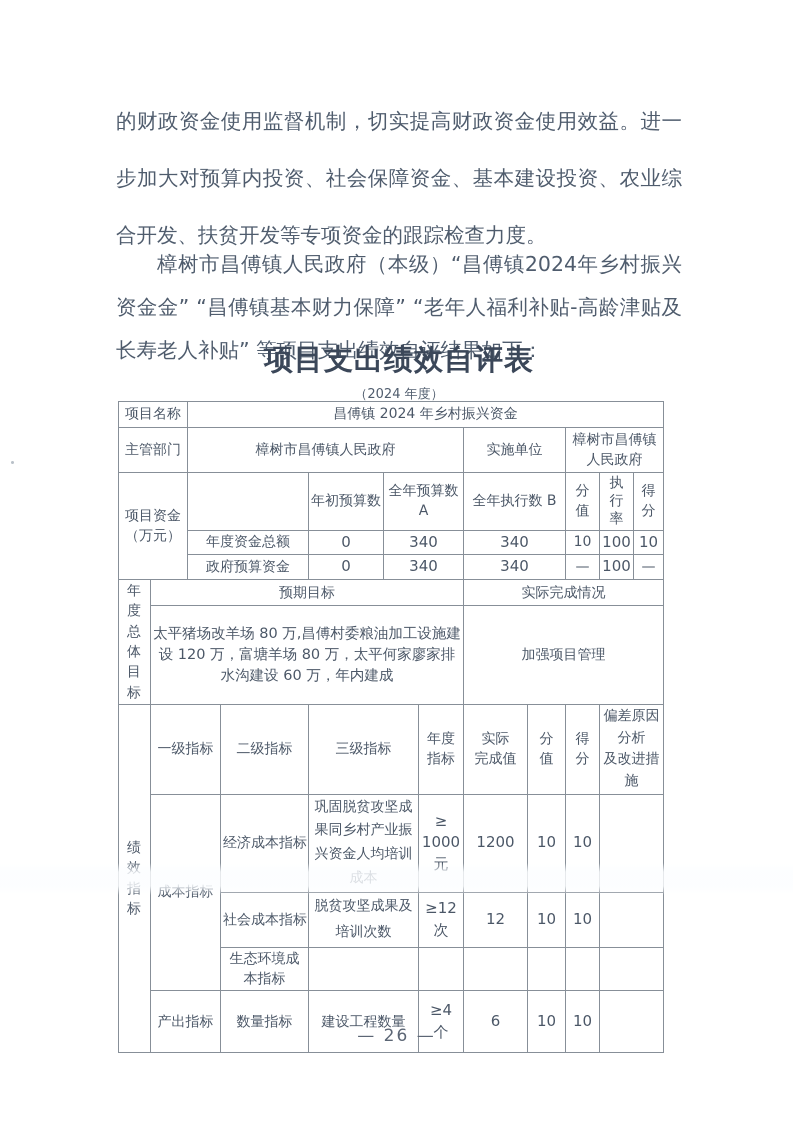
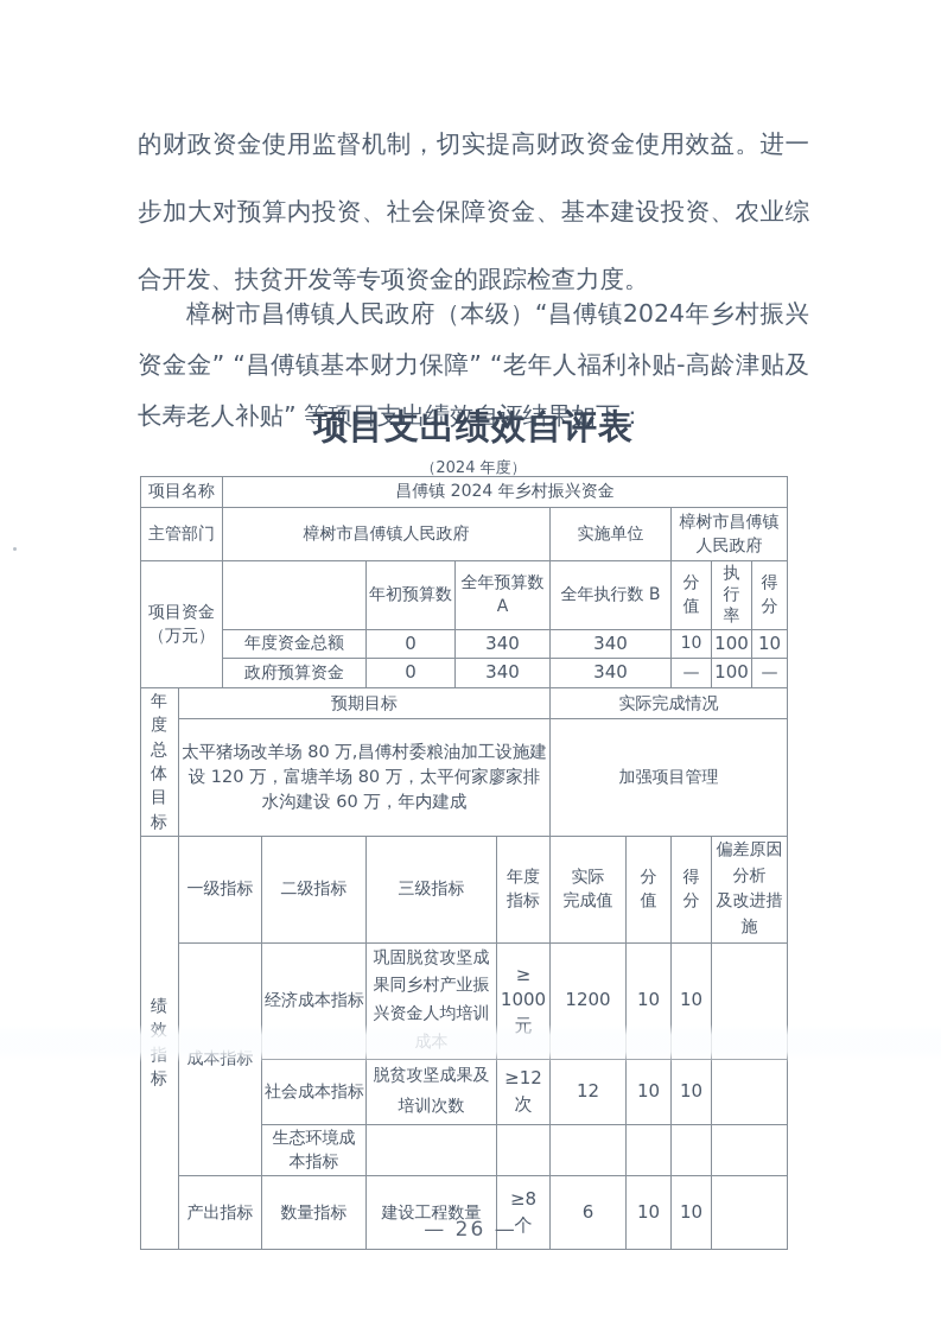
  的财政资金使用监督机制，切实提高财政资金使用效益。进一步加大对预算内投资、社会保障资金、基本建设投资、农业综合开发、扶贫开发等专项资金的跟踪检查力度。
  樟树市昌傅镇人民政府（本级）“昌傅镇2024年乡村振兴资金金” “昌傅镇基本财力保障” “老年人福利补贴-高龄津贴及长寿老人补贴” 等项目支出绩效自评结果如下：
  项目支出绩效自评表
  （2024 年度）
  项目名称	昌傅镇 2024 年乡村振兴资金
  主管部门	樟树市昌傅镇人民政府	实施单位	樟树市昌傅镇 人民政府
  项目资金 （万元）		年初预算数	全年预算数 A	全年执行数 B	分 值	执 行 率	得 分
  年度资金总额	0	340	340	10	100	10
  政府预算资金	0	340	340	—	100	—
  年 度 总 体 目 标	预期目标	实际完成情况
  太平猪场改羊场 80 万,昌傅村委粮油加工设施建设 120 万，富塘羊场 80 万，太平何家廖家排水沟建设 60 万，年内建成	加强项目管理
  绩标	一级指标	二级指标	三级指标	年度 指标	实际 完成值	分 值	得 分	偏差原因 分析 及改进措 施
  	经济成本指标	巩固脱贫攻坚成果同乡村产业振兴资金人均培训	≥ 1000	1200	10	10
  社会成本指标	脱贫攻坚成果及培训次数	≥12 次	12	10	10
  生态环境成本指标
- 产出指标	数量指标	建设工程数量	≥4 个	6	10	10
+ 产出指标	数量指标	建设工程数量	≥8 个	6	10	10
  — 26 —
